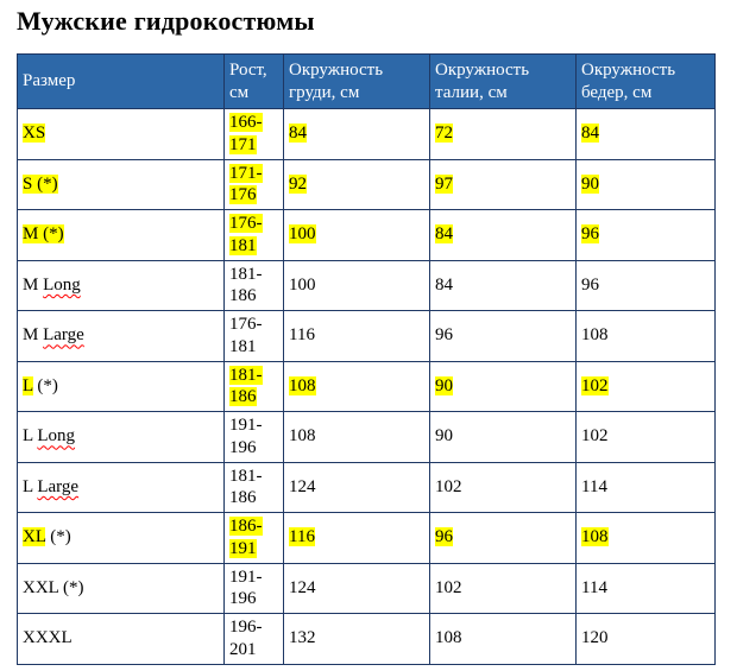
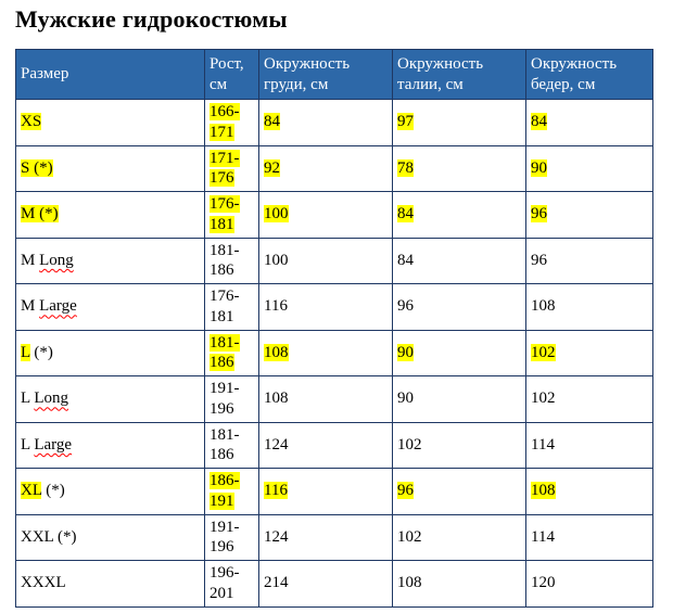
  Мужские гидрокостюмы
  Размер	Рост, см	Окружность груди, см	Окружность талии, см	Окружность бедер, см
- XS	166-171	84	72	84
+ XS	166-171	84	97	84
- S (*)	171-176	92	97	90
+ S (*)	171-176	92	78	90
  M (*)	176-181	100	84	96
  M Long	181-186	100	84	96
  M Large	176-181	116	96	108
  L (*)	181-186	108	90	102
  L Long	191-196	108	90	102
  L Large	181-186	124	102	114
  XL (*)	186-191	116	96	108
  XXL (*)	191-196	124	102	114
- XXXL	196-201	132	108	120
+ XXXL	196-201	214	108	120
